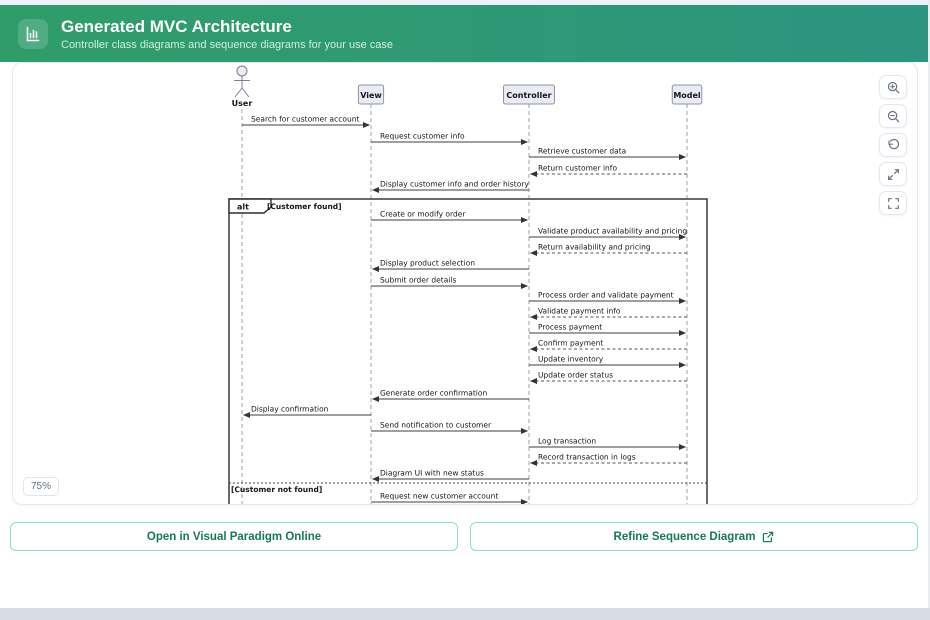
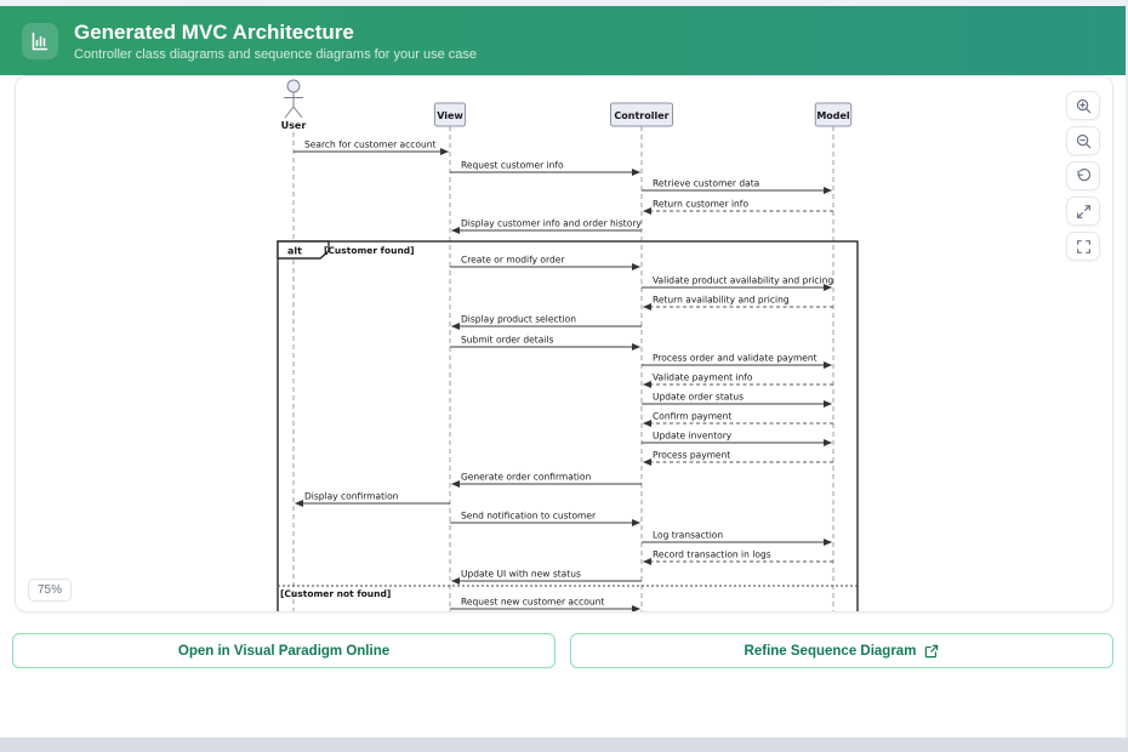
  Generated MVC Architecture
  Controller class diagrams and sequence diagrams for your use case
  User
  View
  Controller
  Model
  alt
  [Customer found]
  [Customer not found]
  Search for customer account
  Request customer info
  Retrieve customer data
  Return customer info
  Display customer info and order history
  Create or modify order
  Validate product availability and pricing
  Return availability and pricing
  Display product selection
  Submit order details
  Process order and validate payment
  Validate payment info
- Process payment
+ Update order status
  Confirm payment
  Update inventory
- Update order status
+ Process payment
  Generate order confirmation
  Display confirmation
  Send notification to customer
  Log transaction
  Record transaction in logs
- Diagram UI with new status
+ Update UI with new status
  Request new customer account
  75%
  Open in Visual Paradigm Online
  Refine Sequence Diagram
